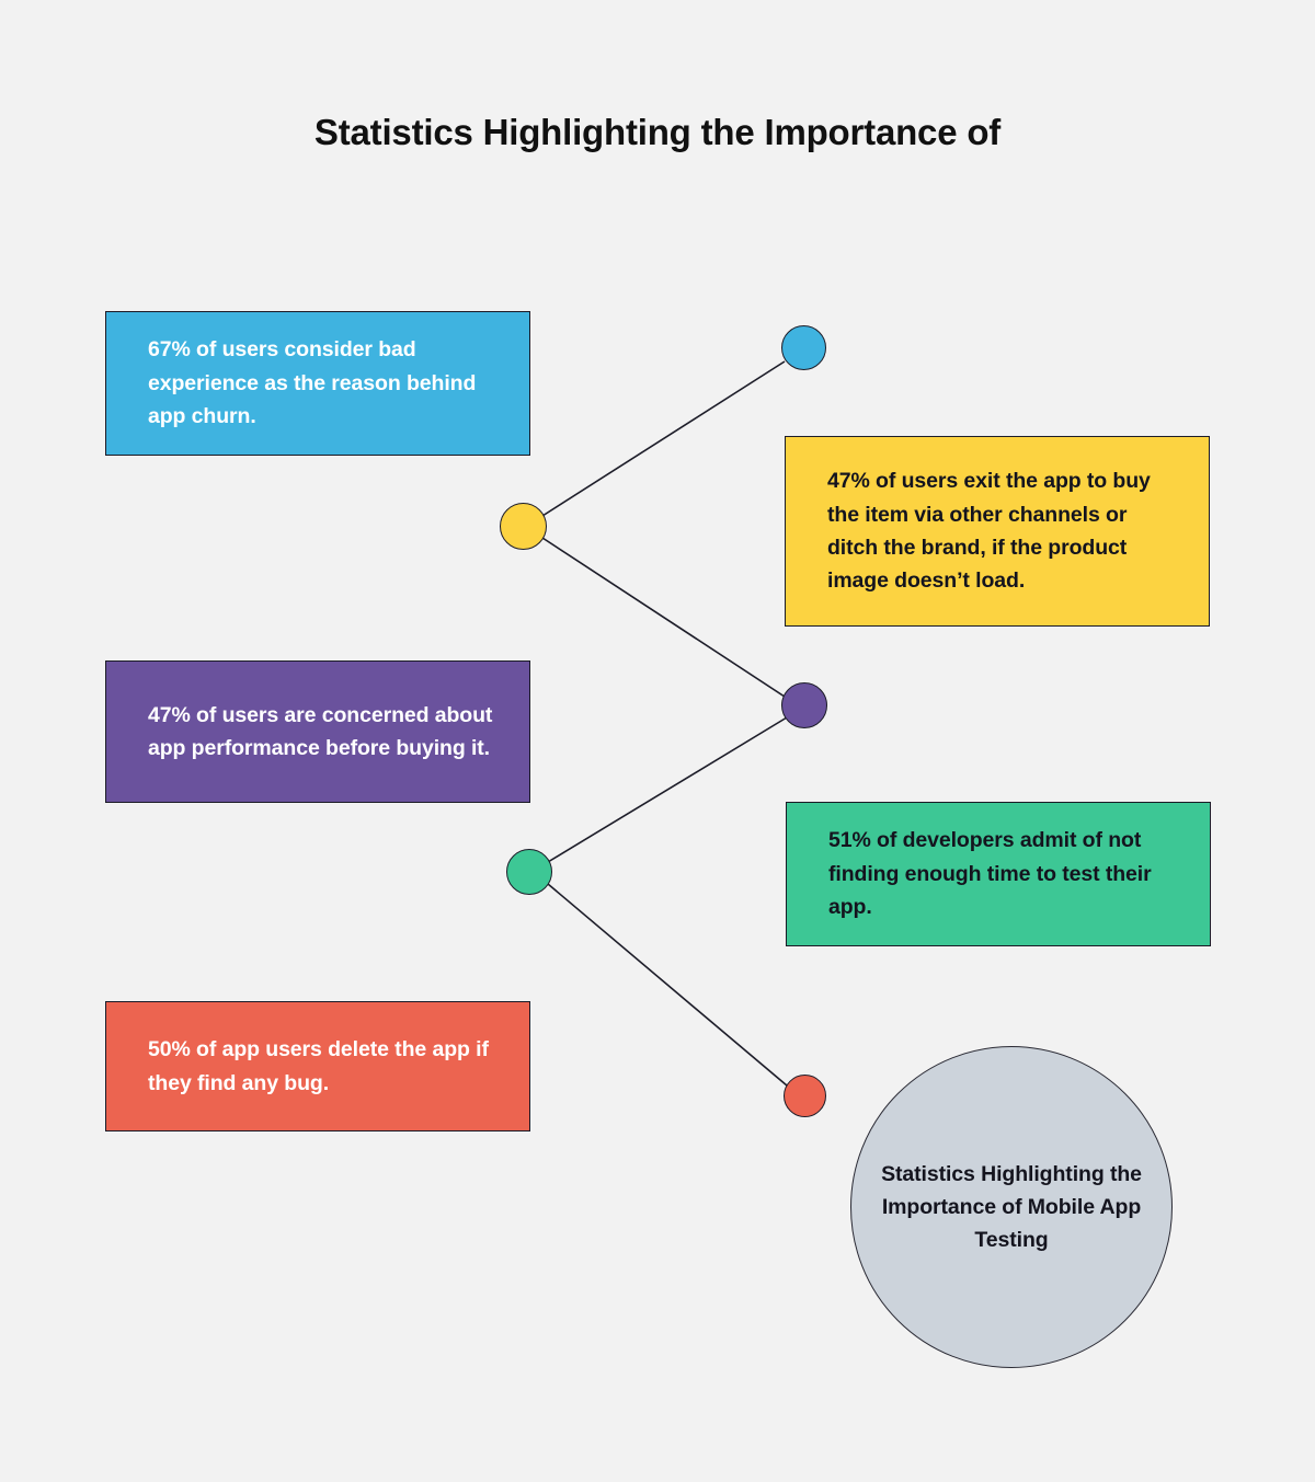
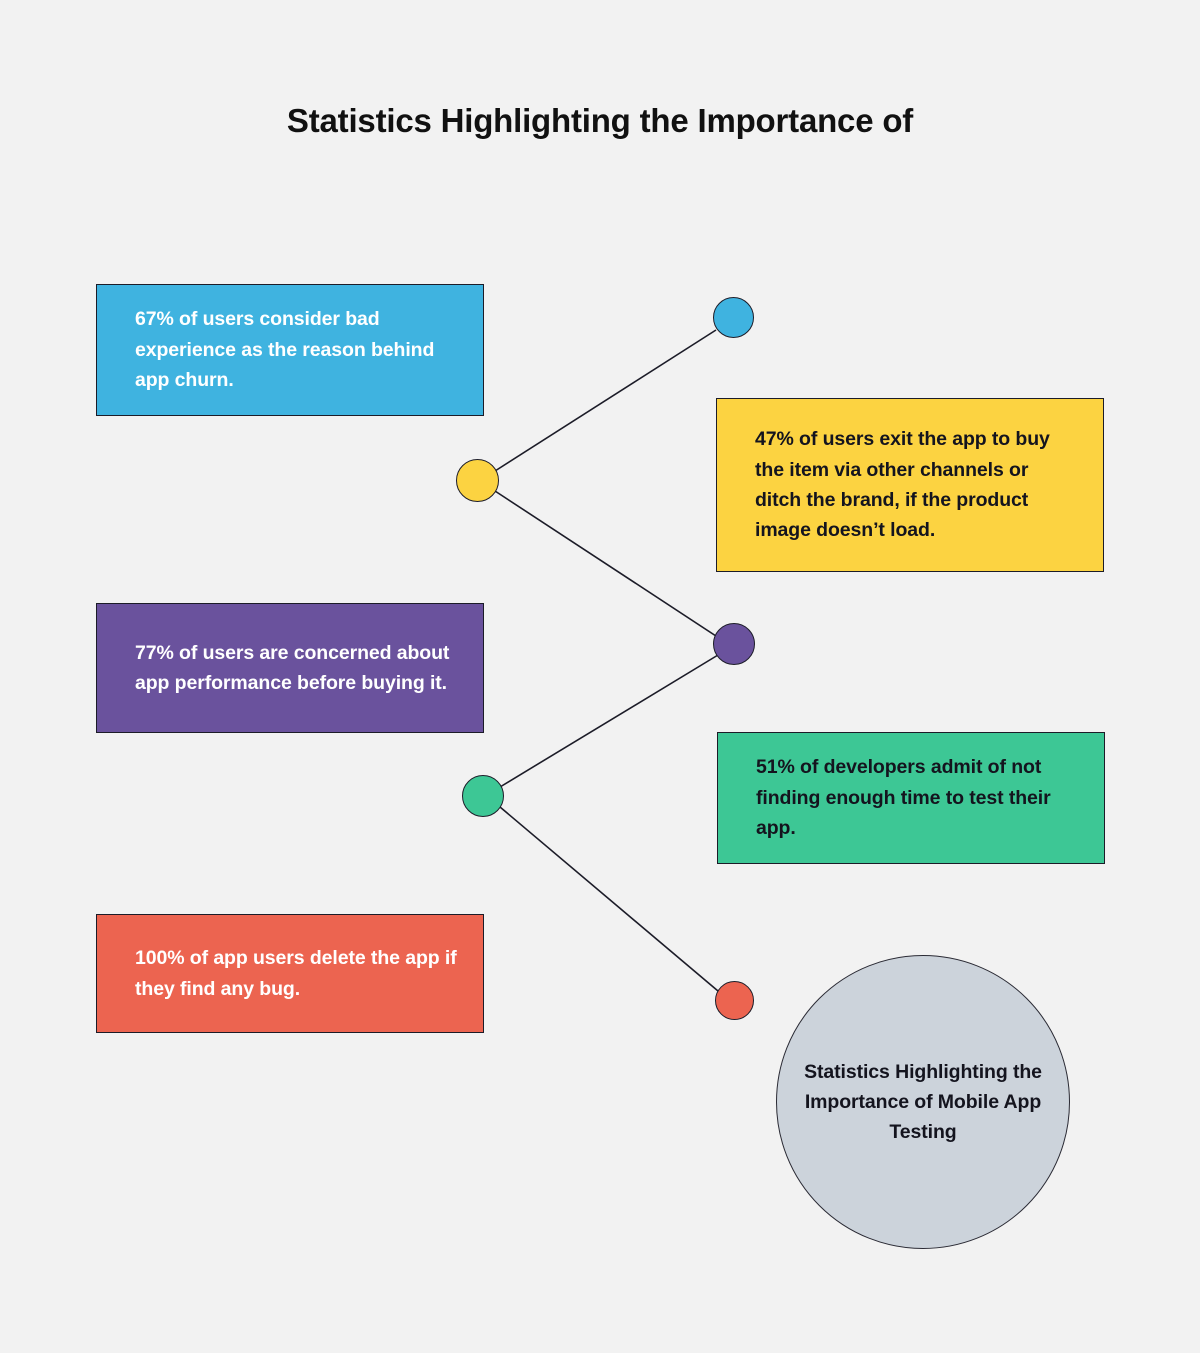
  Statistics Highlighting the Importance of
  67% of users consider bad experience as the reason behind app churn.
  47% of users exit the app to buy the item via other channels or ditch the brand, if the product image doesn’t load.
- 47% of users are concerned about app performance before buying it.
+ 77% of users are concerned about app performance before buying it.
  51% of developers admit of not finding enough time to test their app.
- 50% of app users delete the app if they find any bug.
+ 100% of app users delete the app if they find any bug.
  Statistics Highlighting the Importance of Mobile App Testing
